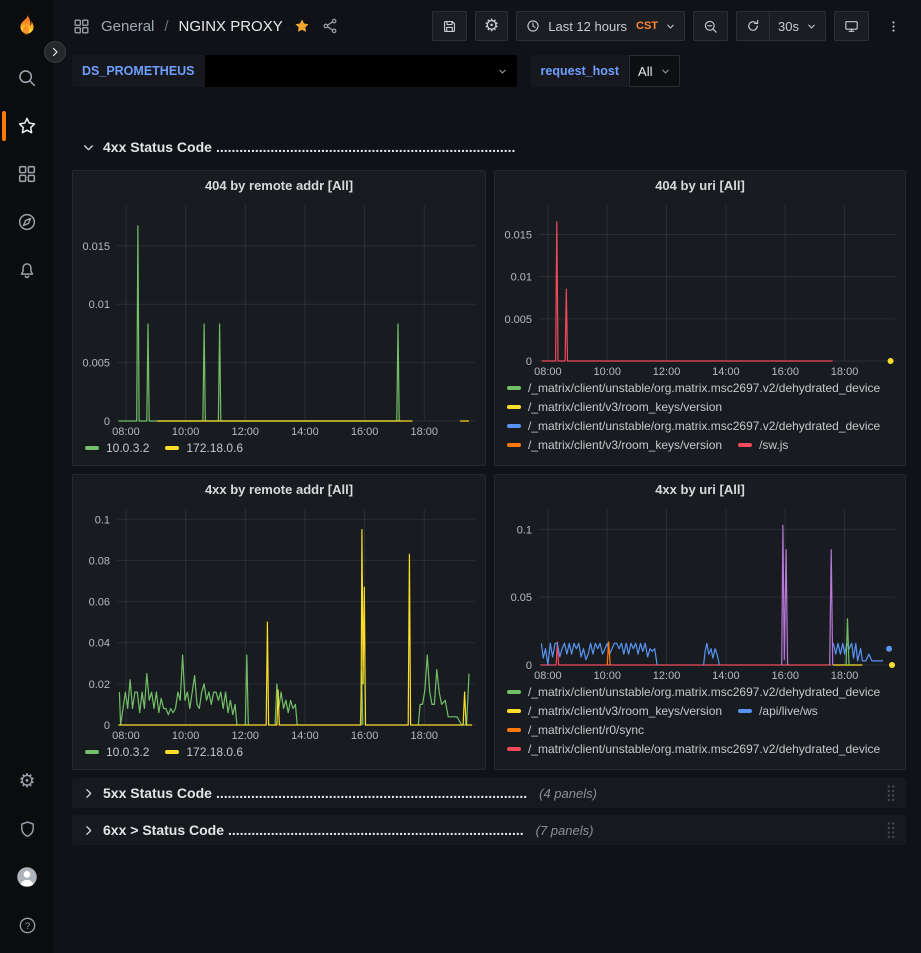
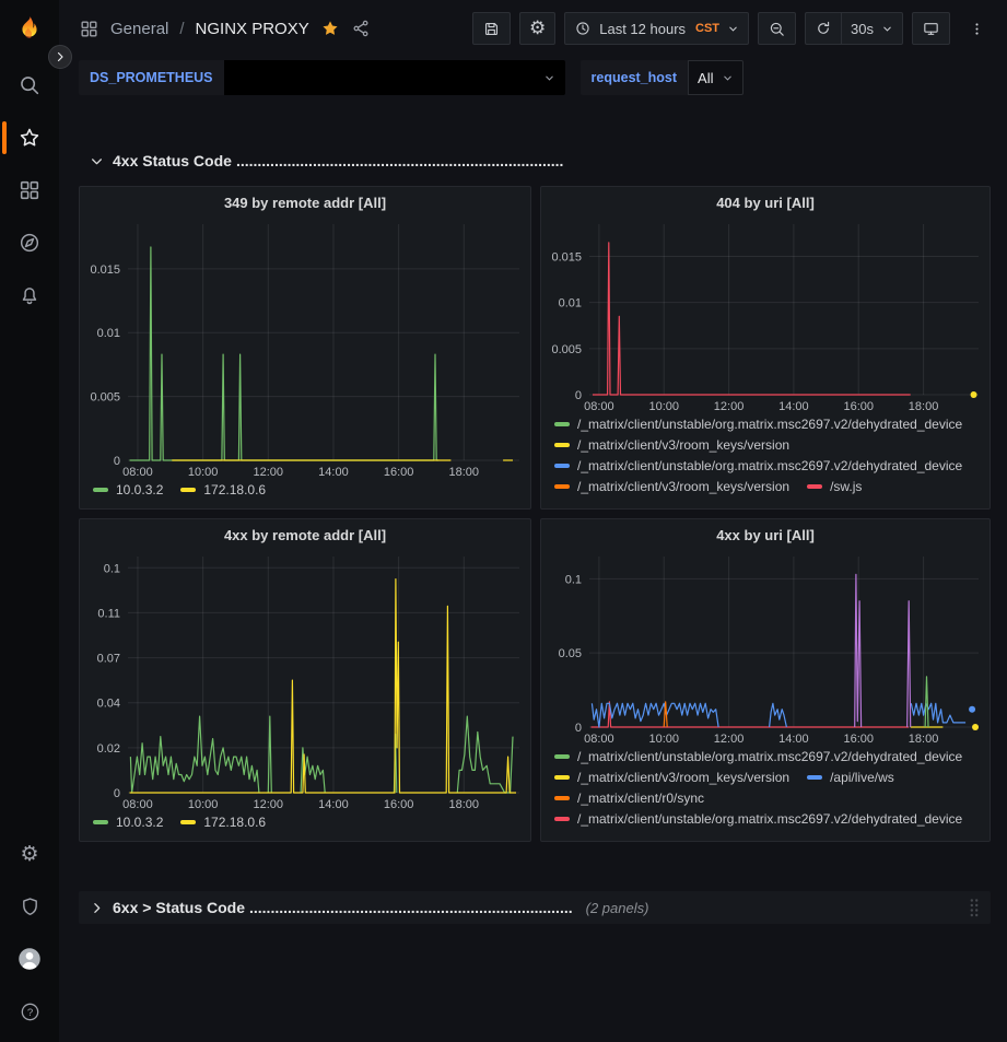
  ⚙
  ?
  General
  /
  NGINX PROXY
  ⚙
  Last 12 hours
  CST
  30s
  DS_PROMETHEUS
  request_host
  All
  4xx Status Code
  .............................................................................
- 404 by remote addr [All]
+ 349 by remote addr [All]
  08:00
  10:00
  12:00
  14:00
  16:00
  18:00
  0
  0.005
  0.01
  0.015
  10.0.3.2
  172.18.0.6
  404 by uri [All]
  08:00
  10:00
  12:00
  14:00
  16:00
  18:00
  0
  0.005
  0.01
  0.015
  /_matrix/client/unstable/org.matrix.msc2697.v2/dehydrated_device
  /_matrix/client/v3/room_keys/version
  /_matrix/client/unstable/org.matrix.msc2697.v2/dehydrated_device
  /_matrix/client/v3/room_keys/version
  /sw.js
  4xx by remote addr [All]
  08:00
  10:00
  12:00
  14:00
  16:00
  18:00
  0
  0.02
  0.04
- 0.06
+ 0.07
- 0.08
+ 0.11
  0.1
  10.0.3.2
  172.18.0.6
  4xx by uri [All]
  08:00
  10:00
  12:00
  14:00
  16:00
  18:00
  0
  0.05
  0.1
  /_matrix/client/unstable/org.matrix.msc2697.v2/dehydrated_device
  /_matrix/client/v3/room_keys/version
  /api/live/ws
  /_matrix/client/r0/sync
  /_matrix/client/unstable/org.matrix.msc2697.v2/dehydrated_device
- 5xx Status Code
- ................................................................................
- (4 panels)
  6xx > Status Code
  ............................................................................
- (7 panels)
+ (2 panels)
